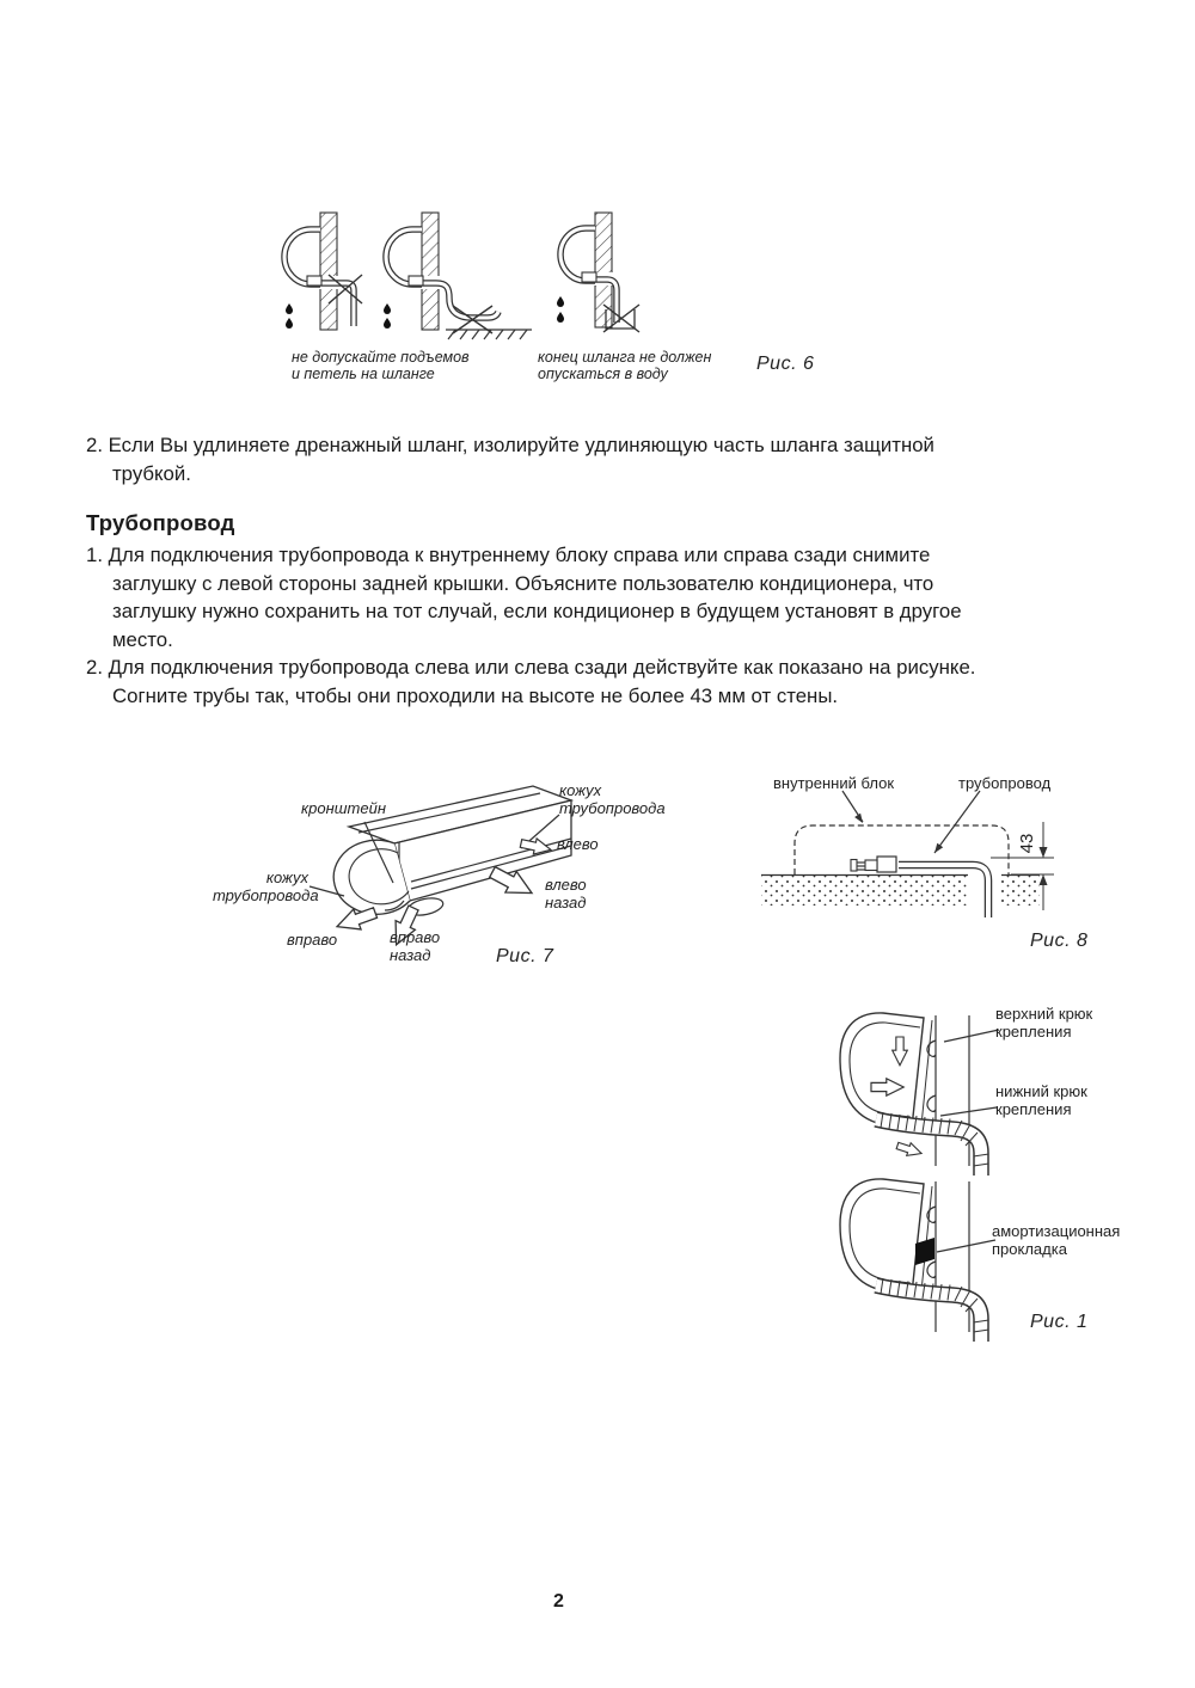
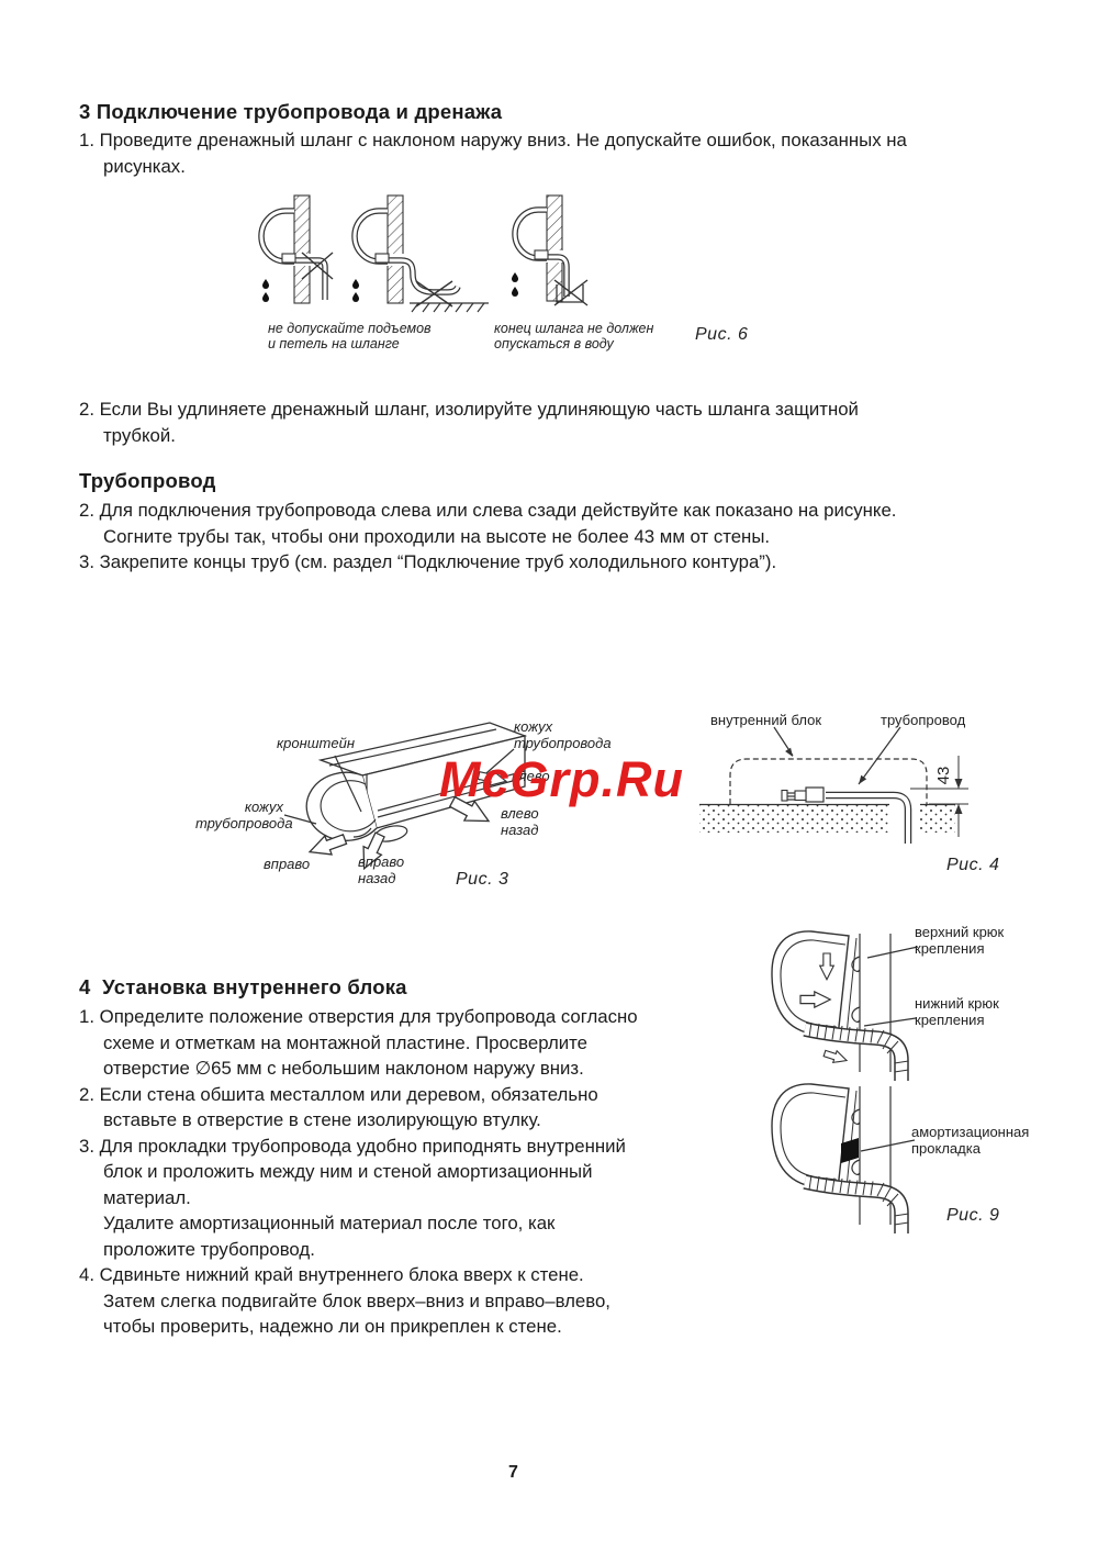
+ 3 Подключение трубопровода и дренажа
+ 1. Проведите дренажный шланг с наклоном наружу вниз. Не допускайте ошибок, показанных на
+ рисунках.
  не допускайте подъемов
  и петель на шланге
  конец шланга не должен
  опускаться в воду
  Рис. 6
  2. Если Вы удлиняете дренажный шланг, изолируйте удлиняющую часть шланга защитной
  трубкой.
  Трубопровод
- 1. Для подключения трубопровода к внутреннему блоку справа или справа сзади снимите
- заглушку с левой стороны задней крышки. Объясните пользователю кондиционера, что
- заглушку нужно сохранить на тот случай, если кондиционер в будущем установят в другое
- место.
  2. Для подключения трубопровода слева или слева сзади действуйте как показано на рисунке.
  Согните трубы так, чтобы они проходили на высоте не более 43 мм от стены.
+ 3. Закрепите концы труб (см. раздел “Подключение труб холодильного контура”).
  кронштейн
  кожух
  трубопровода
  влево
  влево
  назад
  кожух
  трубопровода
  вправо
  вправо
  назад
- Рис. 7
+ Рис. 3
+ McGrp.Ru
  внутренний блок
  трубопровод
- Рис. 8
+ Рис. 4
+ 4 Установка внутреннего блока
+ 1. Определите положение отверстия для трубопровода согласно
+ схеме и отметкам на монтажной пластине. Просверлите
+ отверстие ∅65 мм с небольшим наклоном наружу вниз.
+ 2. Если стена обшита месталлом или деревом, обязательно
+ вставьте в отверстие в стене изолирующую втулку.
+ 3. Для прокладки трубопровода удобно приподнять внутренний
+ блок и проложить между ним и стеной амортизационный
+ материал.
+ Удалите амортизационный материал после того, как
+ проложите трубопровод.
+ 4. Сдвиньте нижний край внутреннего блока вверх к стене.
+ Затем слегка подвигайте блок вверх–вниз и вправо–влево,
+ чтобы проверить, надежно ли он прикреплен к стене.
  верхний крюк
  крепления
  нижний крюк
  крепления
  амортизационная
  прокладка
- Рис. 1
+ Рис. 9
- 2
+ 7
